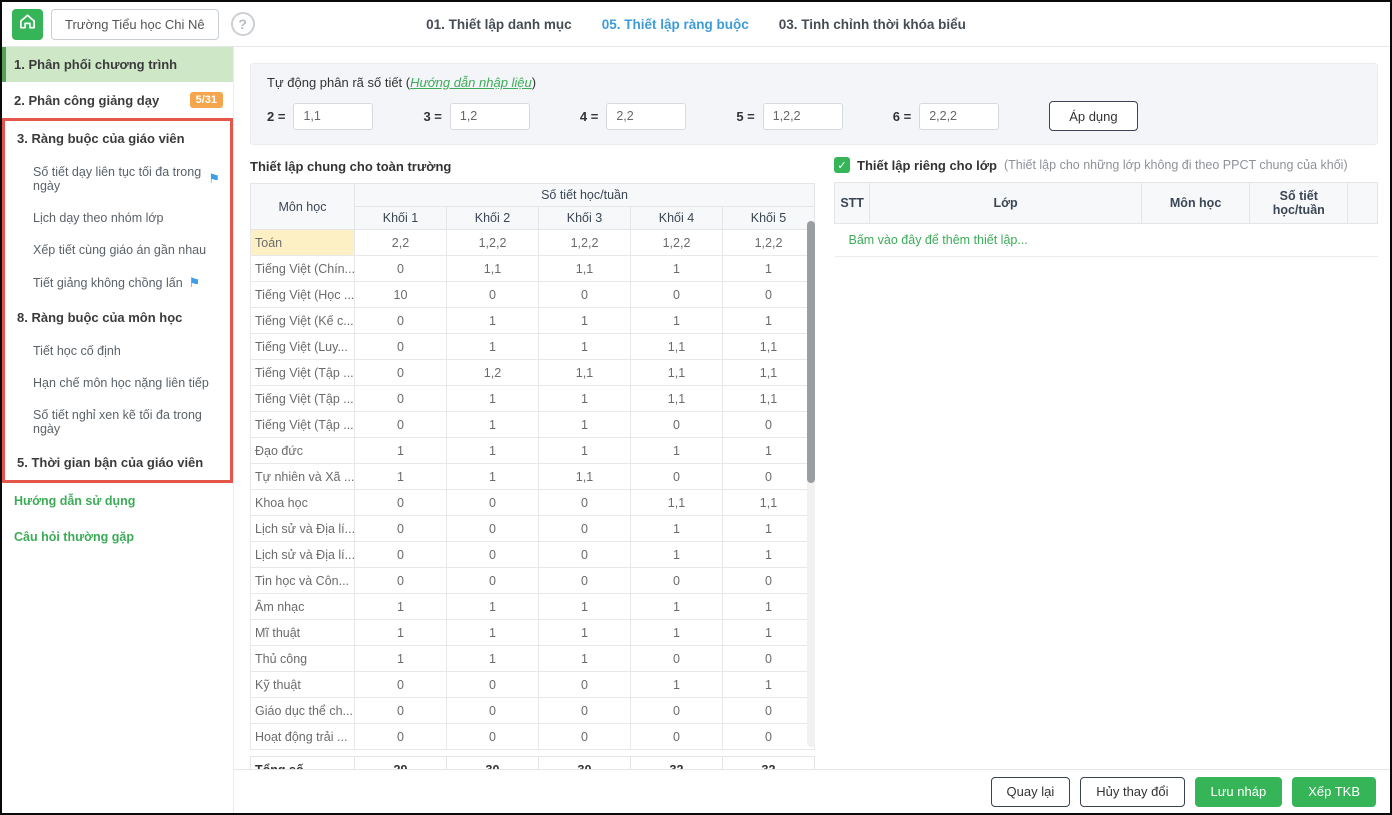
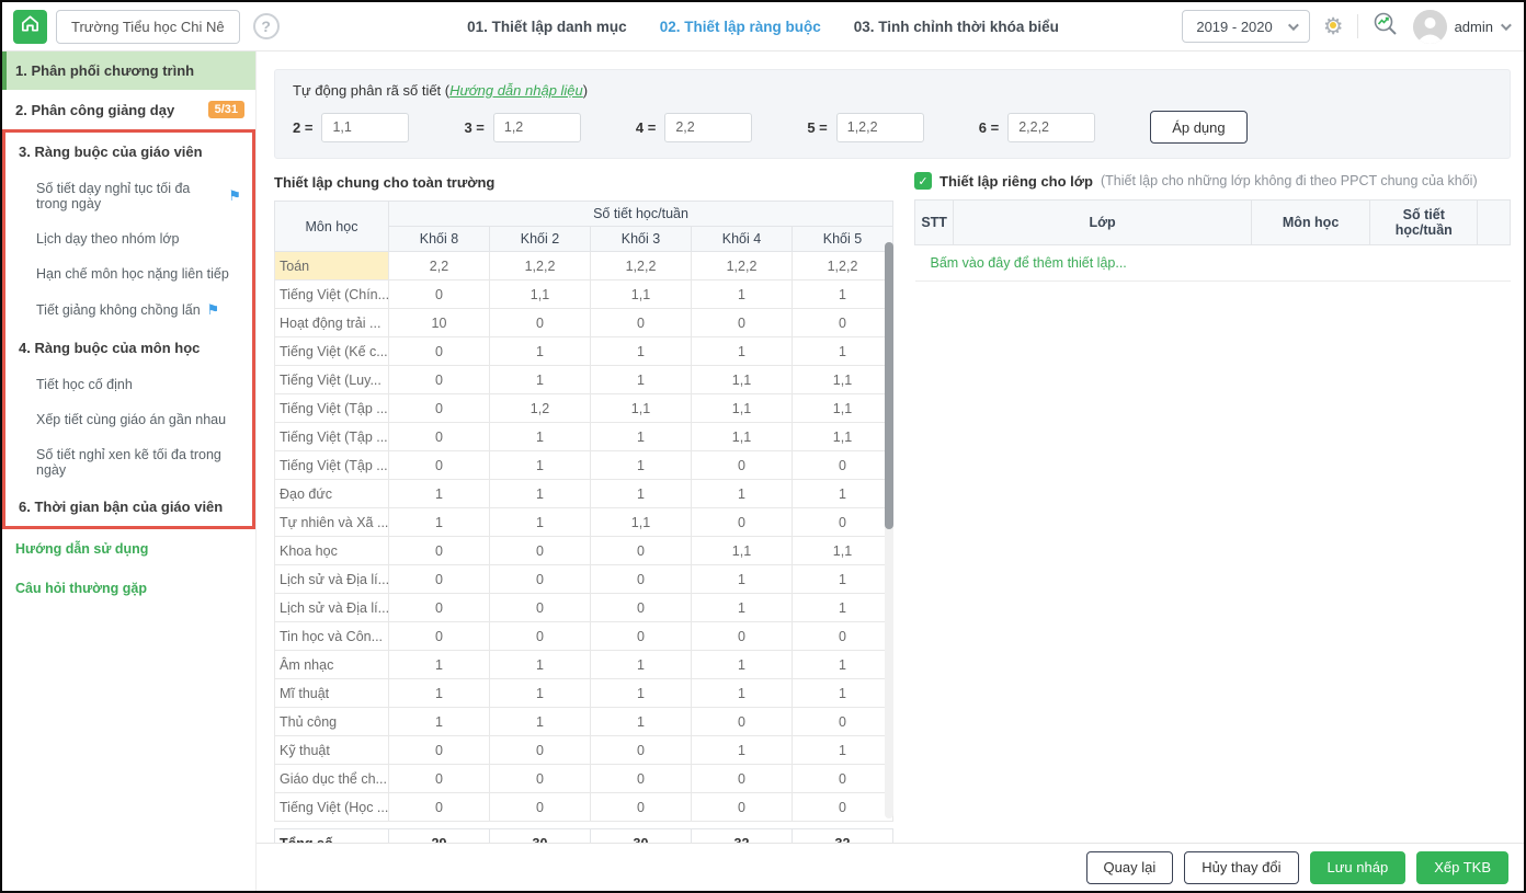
  Trường Tiểu học Chi Nê
  ?
  01. Thiết lập danh mục
- 05. Thiết lập ràng buộc
+ 02. Thiết lập ràng buộc
  03. Tinh chỉnh thời khóa biểu
+ 2019 - 2020
+ ⚙
+ admin
  1. Phân phối chương trình
  2. Phân công giảng dạy
  5/31
  3. Ràng buộc của giáo viên
- Số tiết dạy liên tục tối đa trong ngày
+ Số tiết dạy nghỉ tục tối đa trong ngày
  ⚑
  Lịch dạy theo nhóm lớp
- Xếp tiết cùng giáo án gần nhau
+ Hạn chế môn học nặng liên tiếp
  Tiết giảng không chồng lấn
  ⚑
- 8. Ràng buộc của môn học
+ 4. Ràng buộc của môn học
  Tiết học cố định
- Hạn chế môn học nặng liên tiếp
+ Xếp tiết cùng giáo án gần nhau
  Số tiết nghỉ xen kẽ tối đa trong ngày
- 5. Thời gian bận của giáo viên
+ 6. Thời gian bận của giáo viên
  Hướng dẫn sử dụng
  Câu hỏi thường gặp
  Tự động phân rã số tiết (Hướng dẫn nhập liệu)
  2 =
  1,1
  3 =
  1,2
  4 =
  2,2
  5 =
  1,2,2
  6 =
  2,2,2
  Áp dụng
  Thiết lập chung cho toàn trường
  Môn học	Số tiết học/tuần
- Khối 1	Khối 2	Khối 3	Khối 4	Khối 5
+ Khối 8	Khối 2	Khối 3	Khối 4	Khối 5
  Toán	2,2	1,2,2	1,2,2	1,2,2	1,2,2
  Tiếng Việt (Chín...	0	1,1	1,1	1	1
- Tiếng Việt (Học ...	10	0	0	0	0
+ Hoạt động trải ...	10	0	0	0	0
  Tiếng Việt (Kế c...	0	1	1	1	1
  Tiếng Việt (Luy...	0	1	1	1,1	1,1
  Tiếng Việt (Tập ...	0	1,2	1,1	1,1	1,1
  Tiếng Việt (Tập ...	0	1	1	1,1	1,1
  Tiếng Việt (Tập ...	0	1	1	0	0
  Đạo đức	1	1	1	1	1
  Tự nhiên và Xã ...	1	1	1,1	0	0
  Khoa học	0	0	0	1,1	1,1
  Lịch sử và Địa lí...	0	0	0	1	1
  Lịch sử và Địa lí...	0	0	0	1	1
  Tin học và Côn...	0	0	0	0	0
  Âm nhạc	1	1	1	1	1
  Mĩ thuật	1	1	1	1	1
  Thủ công	1	1	1	0	0
  Kỹ thuật	0	0	0	1	1
  Giáo dục thể ch...	0	0	0	0	0
- Hoạt động trải ...	0	0	0	0	0
+ Tiếng Việt (Học ...	0	0	0	0	0
  ✓
  Thiết lập riêng cho lớp
  (Thiết lập cho những lớp không đi theo PPCT chung của khối)
  STT	Lớp	Môn học	Số tiết học/tuần
  Bấm vào đây để thêm thiết lập...
  Quay lại
  Hủy thay đổi
  Lưu nháp
  Xếp TKB
